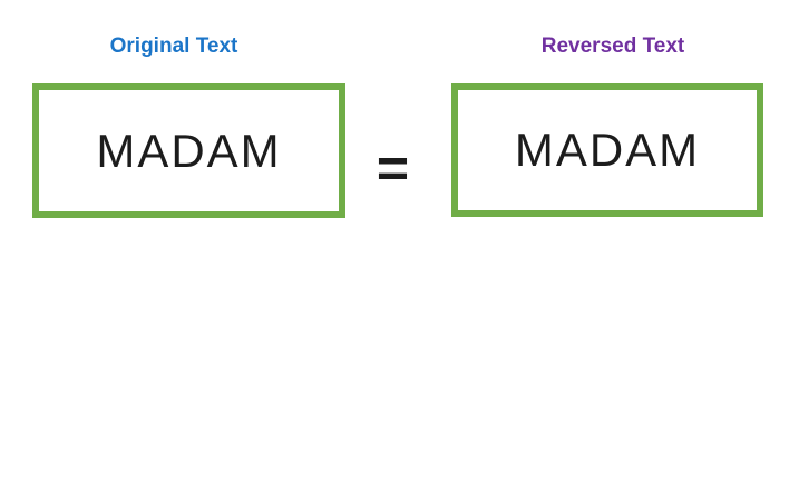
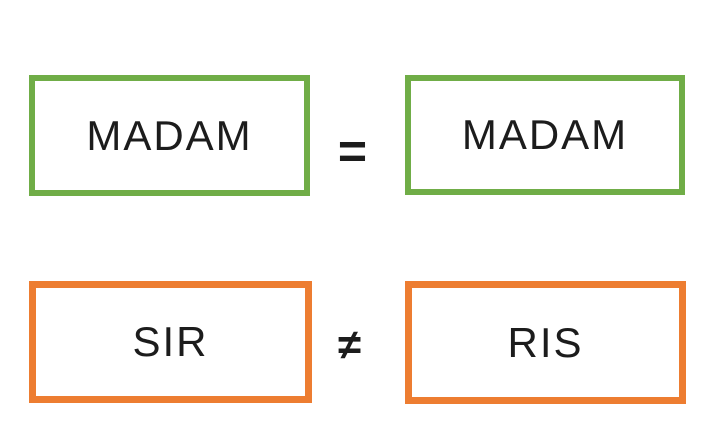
- Original Text
- Reversed Text
  MADAM
  =
  MADAM
+ SIR
+ ≠
+ RIS
